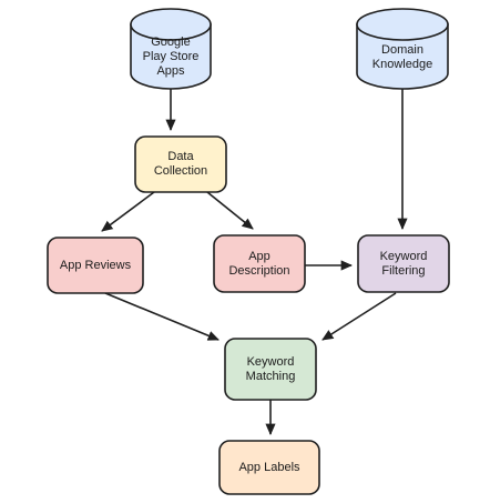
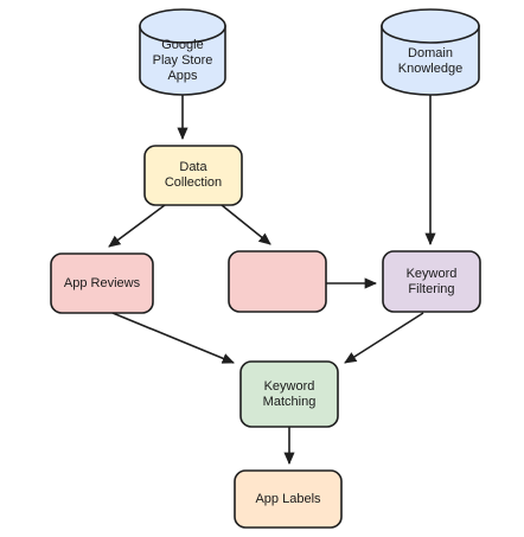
  Google
  Play Store
  Apps
  Domain
  Knowledge
  Data
  Collection
  App Reviews
- App
- Description
  Keyword
  Filtering
  Keyword
  Matching
  App Labels
